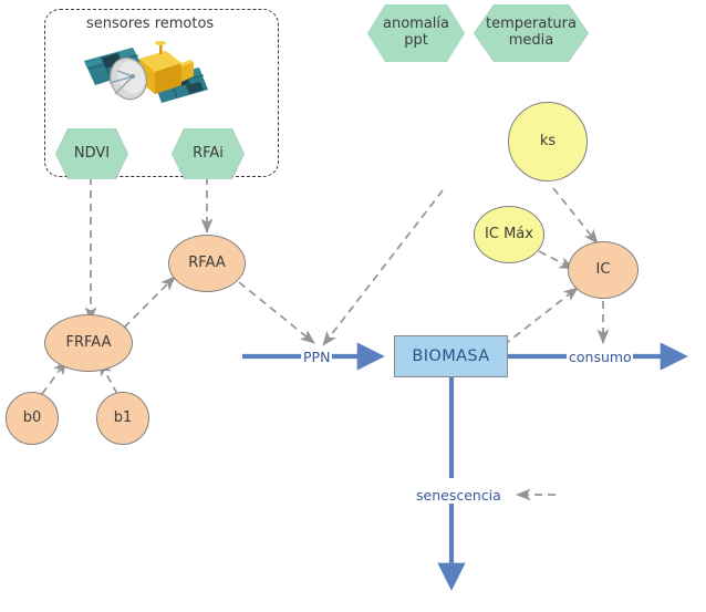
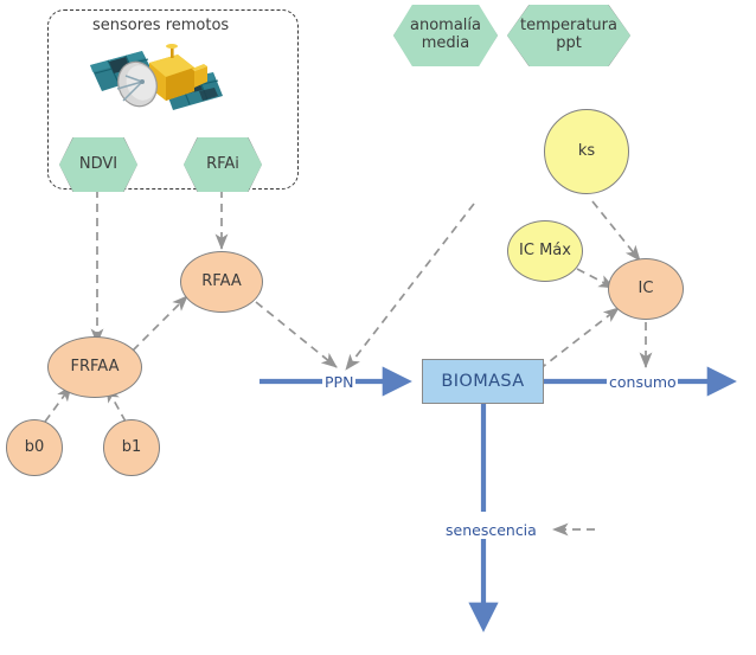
  sensores remotos
  NDVI
  RFAi
  anomalía
- ppt
+ media
  temperatura
- media
+ ppt
  RFAA
  FRFAA
  b0
  b1
  ks
  IC Máx
  IC
  BIOMASA
  PPN
  consumo
  senescencia
